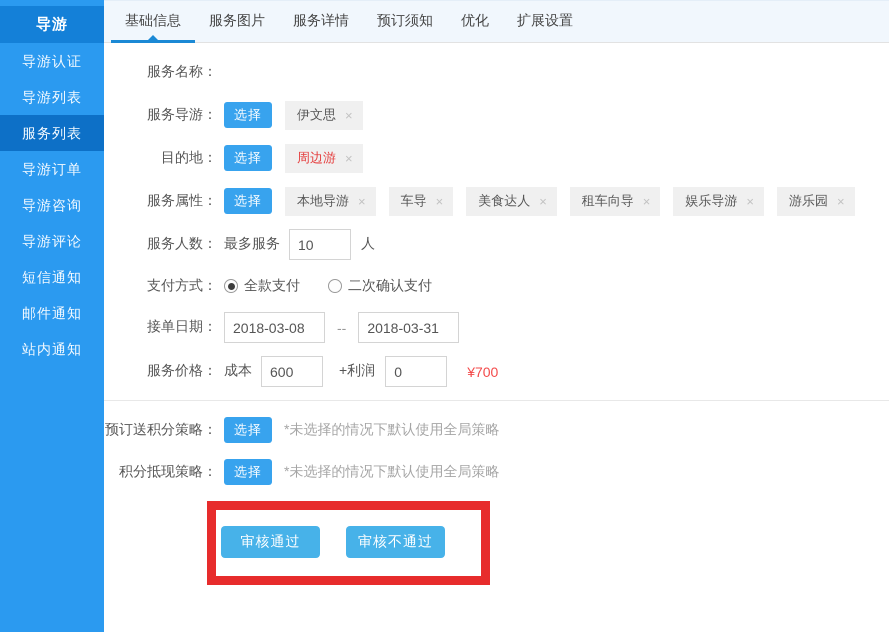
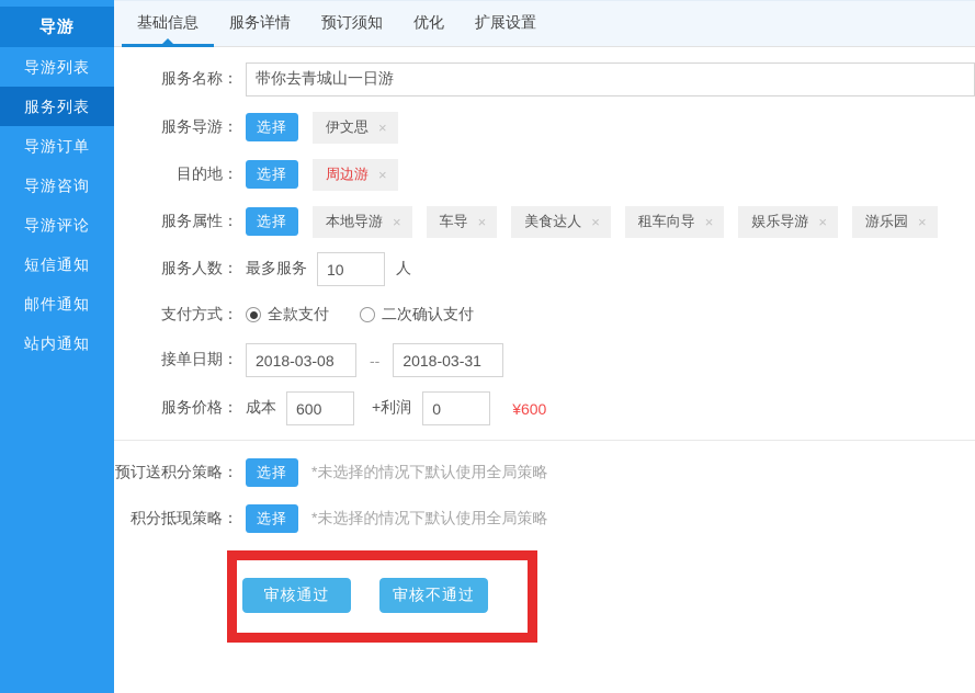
  导游
- 导游认证
  导游列表
  服务列表
  导游订单
  导游咨询
  导游评论
  短信通知
  邮件通知
  站内通知
  基础信息
- 服务图片
  服务详情
  预订须知
  优化
  扩展设置
  服务名称：
+ 带你去青城山一日游
  服务导游：
  选择
  伊文思
  ×
  目的地：
  选择
  周边游
  ×
  服务属性：
  选择
  本地导游
  ×
  车导
  ×
  美食达人
  ×
  租车向导
  ×
  娱乐导游
  ×
  游乐园
  ×
  服务人数：
  最多服务
  10
  人
  支付方式：
  全款支付
  二次确认支付
  接单日期：
  2018-03-08
  --
  2018-03-31
  服务价格：
  成本
  600
  +利润
  0
- ¥700
+ ¥600
  预订送积分策略：
  选择
  *未选择的情况下默认使用全局策略
  积分抵现策略：
  选择
  *未选择的情况下默认使用全局策略
  审核通过
  审核不通过
